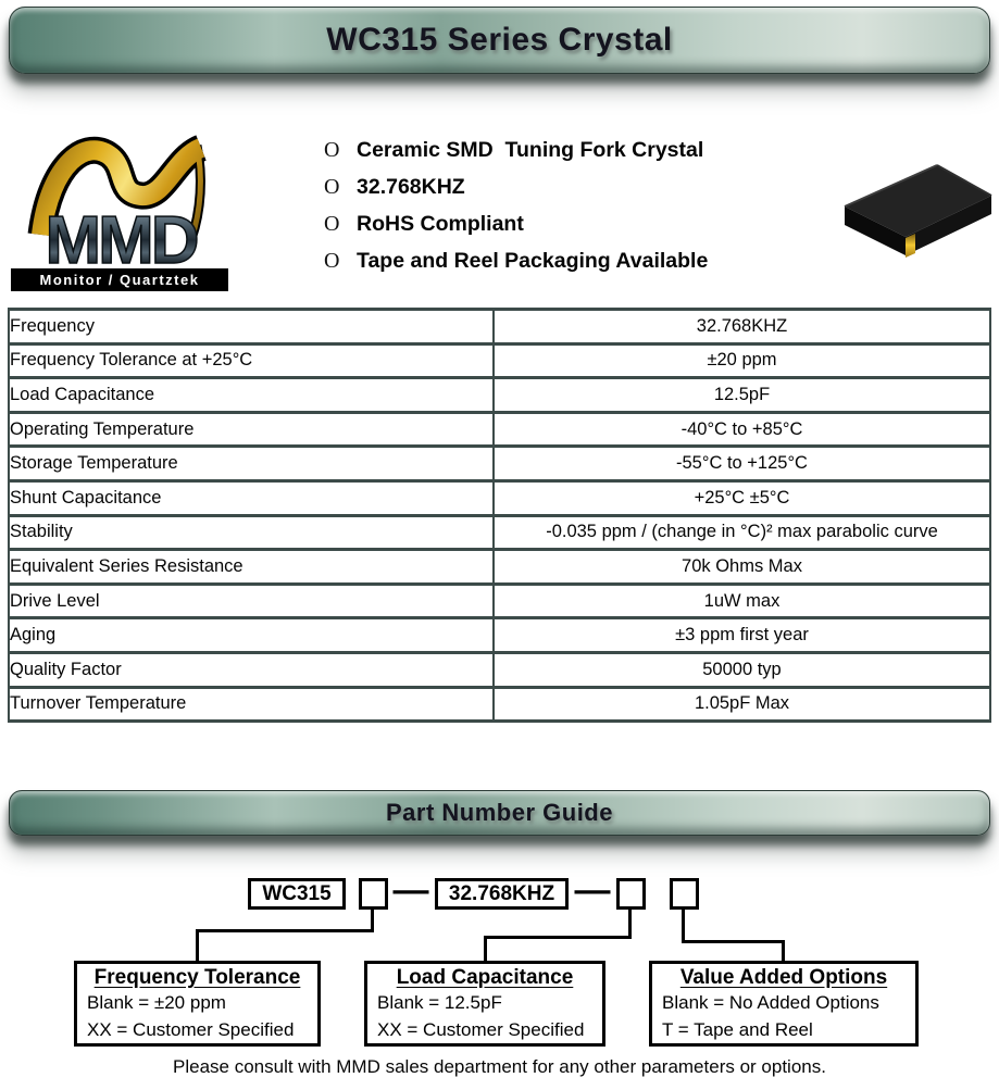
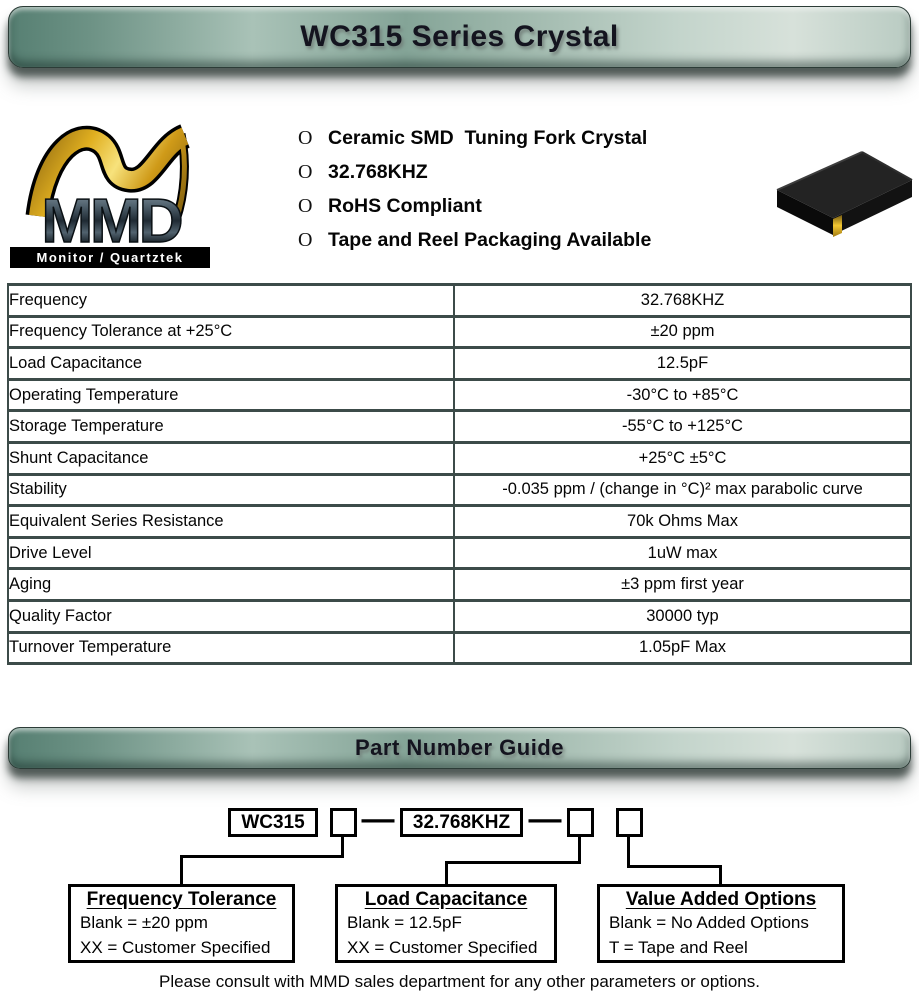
  WC315 Series Crystal
  MMD
  Monitor / Quartztek
  O
  Ceramic SMD Tuning Fork Crystal
  O
  32.768KHZ
  O
  RoHS Compliant
  O
  Tape and Reel Packaging Available
  Frequency	32.768KHZ
  Frequency Tolerance at +25°C	±20 ppm
  Load Capacitance	12.5pF
- Operating Temperature	-40°C to +85°C
+ Operating Temperature	-30°C to +85°C
  Storage Temperature	-55°C to +125°C
  Shunt Capacitance	+25°C ±5°C
  Stability	-0.035 ppm / (change in °C)² max parabolic curve
  Equivalent Series Resistance	70k Ohms Max
  Drive Level	1uW max
  Aging	±3 ppm first year
- Quality Factor	50000 typ
+ Quality Factor	30000 typ
  Turnover Temperature	1.05pF Max
  Part Number Guide
  WC315
  —
  32.768KHZ
  —
  Frequency Tolerance
  Blank = ±20 ppm
  XX = Customer Specified
  Load Capacitance
  Blank = 12.5pF
  XX = Customer Specified
  Value Added Options
  Blank = No Added Options
  T = Tape and Reel
  Please consult with MMD sales department for any other parameters or options.
